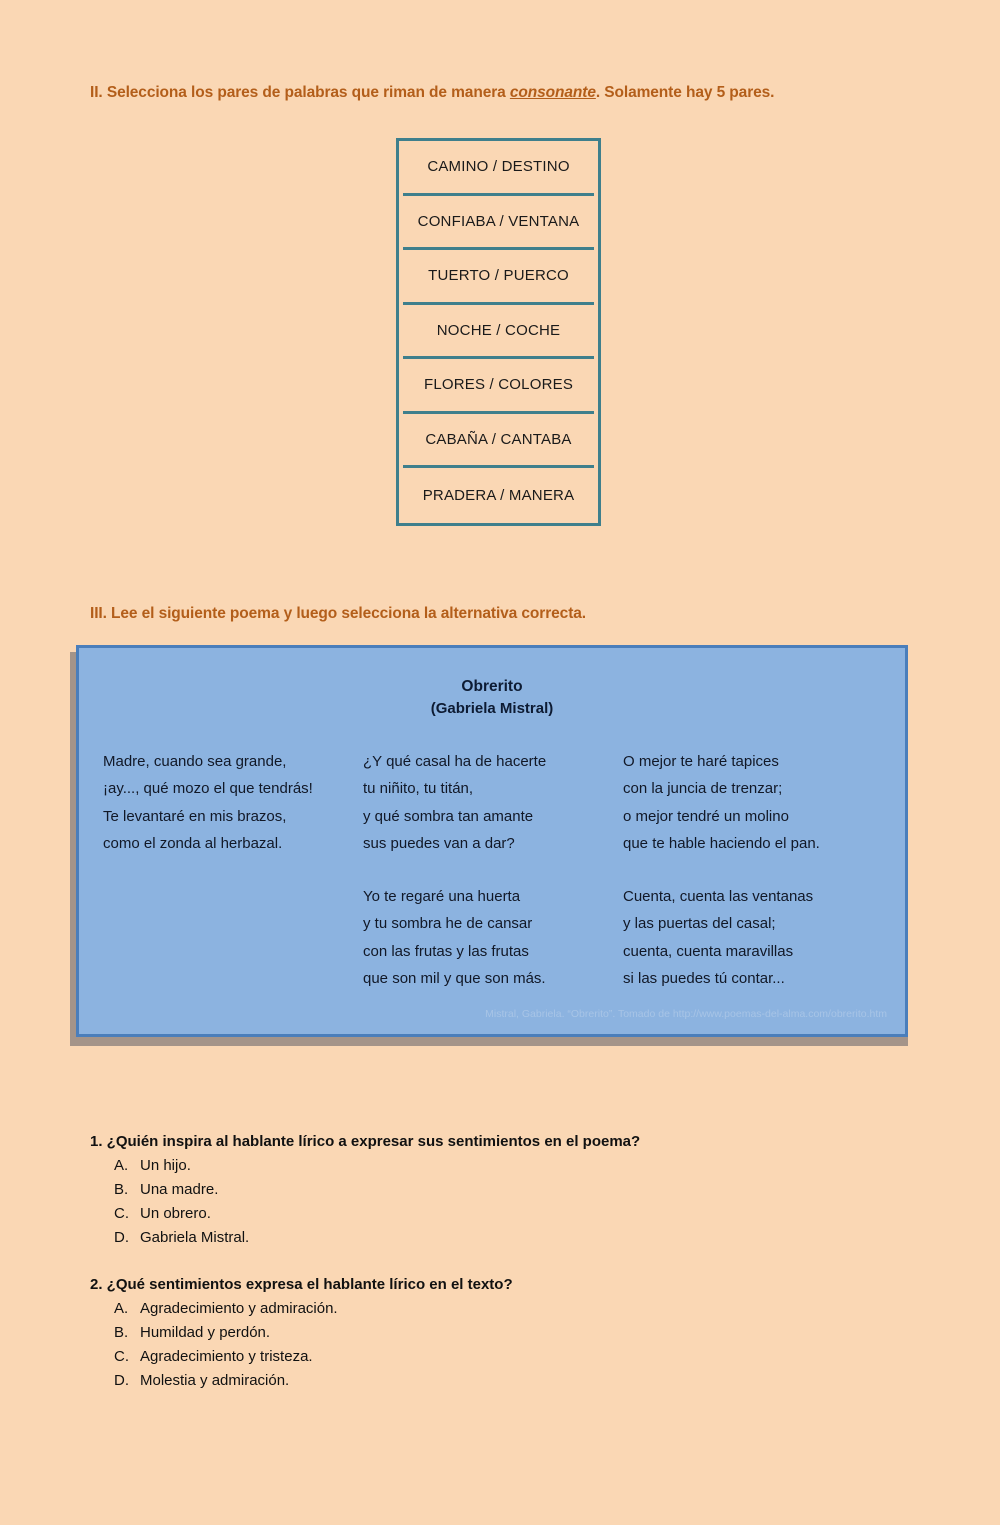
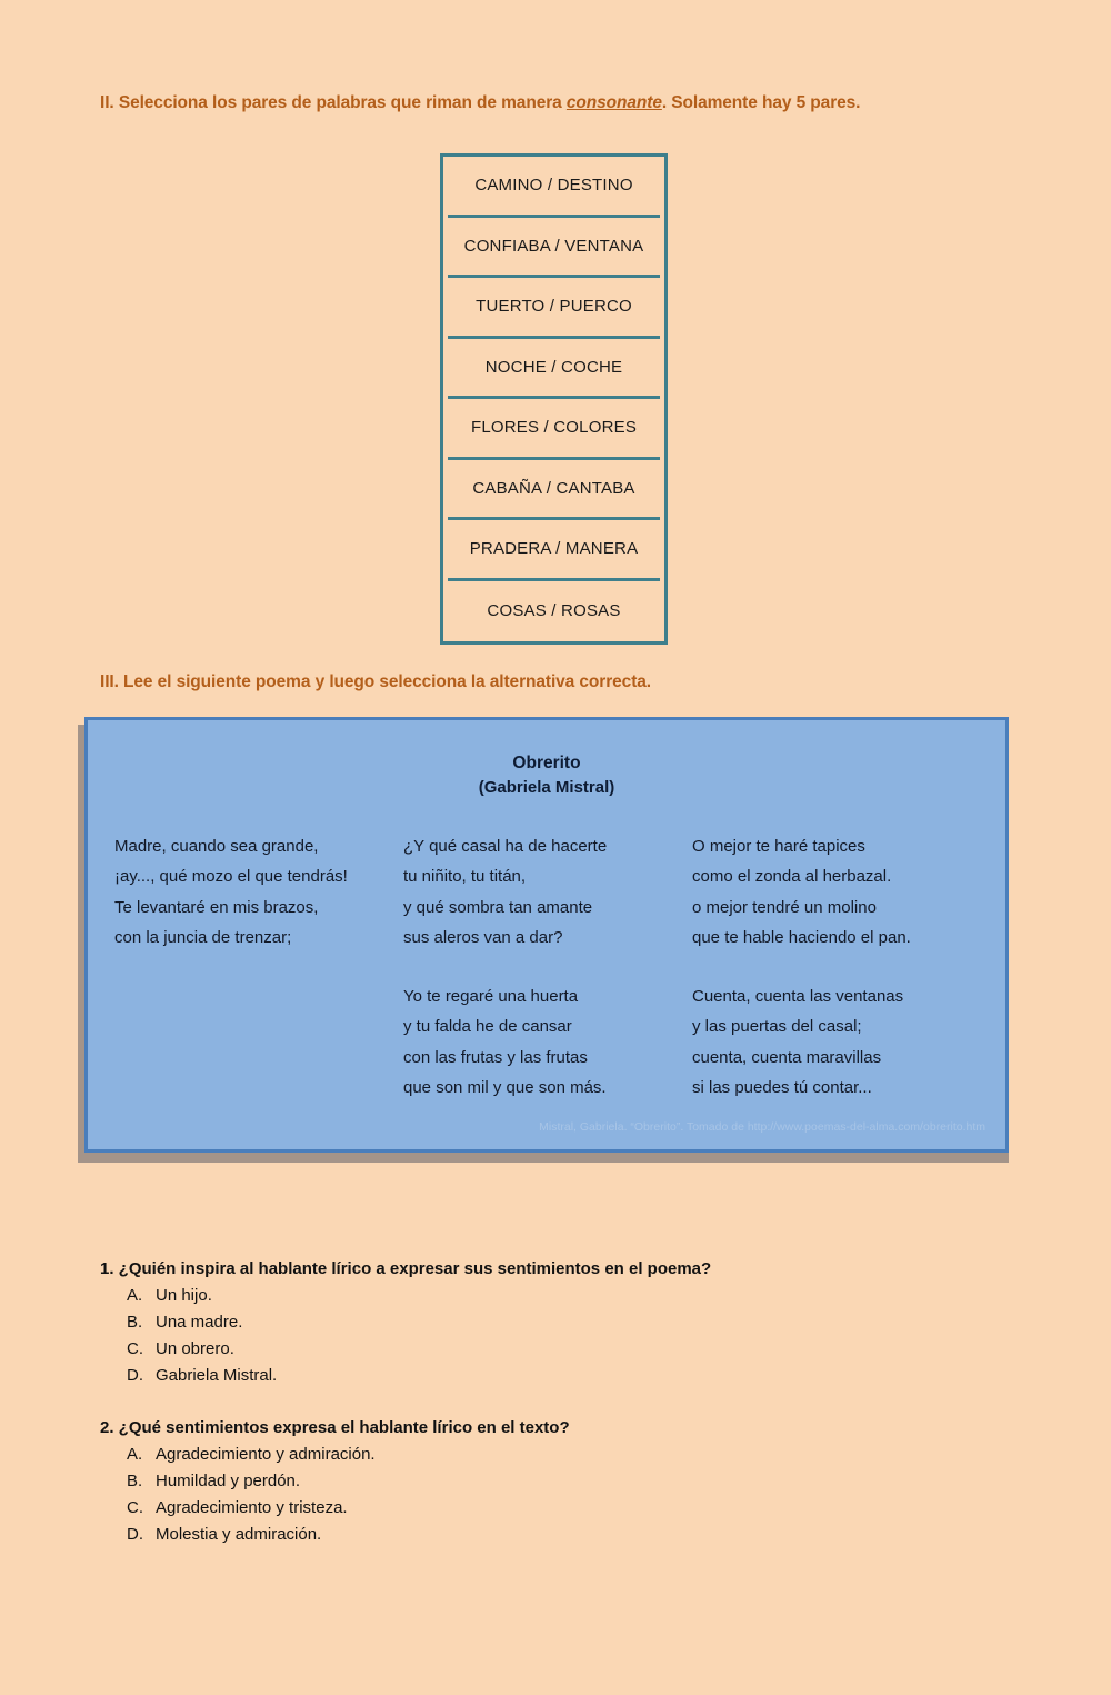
  II. Selecciona los pares de palabras que riman de manera consonante. Solamente hay 5 pares.
  CAMINO / DESTINO
  CONFIABA / VENTANA
  TUERTO / PUERCO
  NOCHE / COCHE
  FLORES / COLORES
  CABAÑA / CANTABA
  PRADERA / MANERA
+ COSAS / ROSAS
  III. Lee el siguiente poema y luego selecciona la alternativa correcta.
  Obrerito
  (Gabriela Mistral)
  Madre, cuando sea grande,
  ¡ay..., qué mozo el que tendrás!
  Te levantaré en mis brazos,
- como el zonda al herbazal.
+ con la juncia de trenzar;
  ¿Y qué casal ha de hacerte
  tu niñito, tu titán,
  y qué sombra tan amante
- sus puedes van a dar?
+ sus aleros van a dar?
  Yo te regaré una huerta
- y tu sombra he de cansar
+ y tu falda he de cansar
  con las frutas y las frutas
  que son mil y que son más.
  O mejor te haré tapices
- con la juncia de trenzar;
+ como el zonda al herbazal.
  o mejor tendré un molino
  que te hable haciendo el pan.
  Cuenta, cuenta las ventanas
  y las puertas del casal;
  cuenta, cuenta maravillas
  si las puedes tú contar...
  Mistral, Gabriela. “Obrerito”. Tomado de http://www.poemas-del-alma.com/obrerito.htm
  1. ¿Quién inspira al hablante lírico a expresar sus sentimientos en el poema?
  A.
  Un hijo.
  B.
  Una madre.
  C.
  Un obrero.
  D.
  Gabriela Mistral.
  2. ¿Qué sentimientos expresa el hablante lírico en el texto?
  A.
  Agradecimiento y admiración.
  B.
  Humildad y perdón.
  C.
  Agradecimiento y tristeza.
  D.
  Molestia y admiración.
